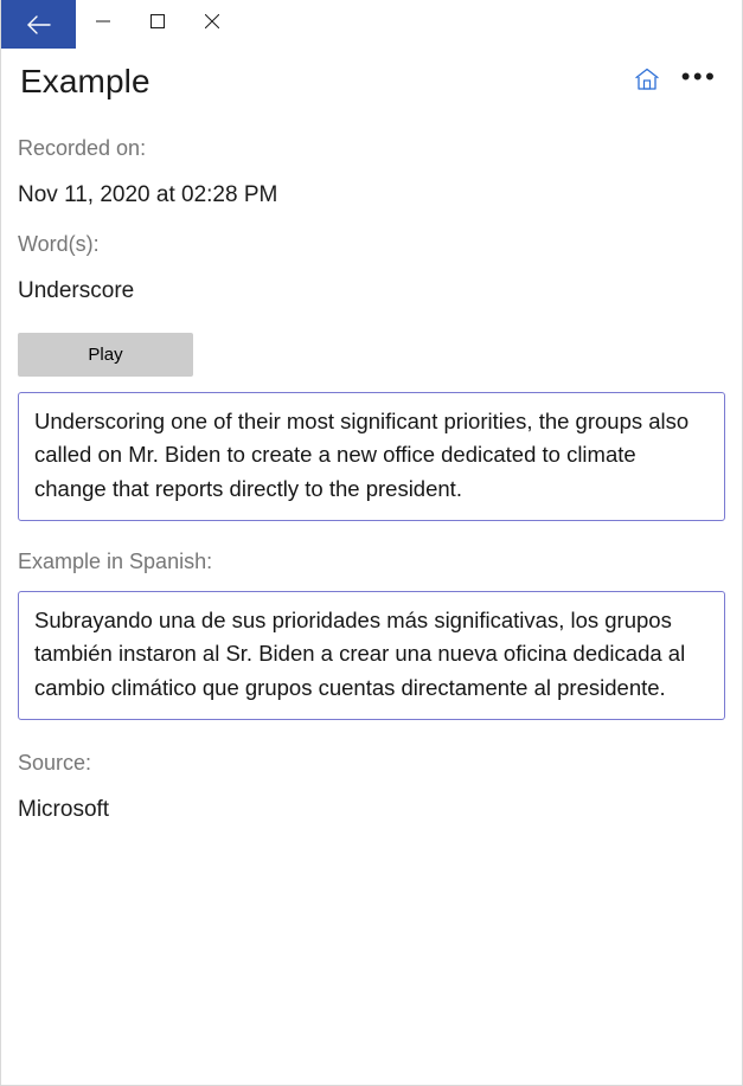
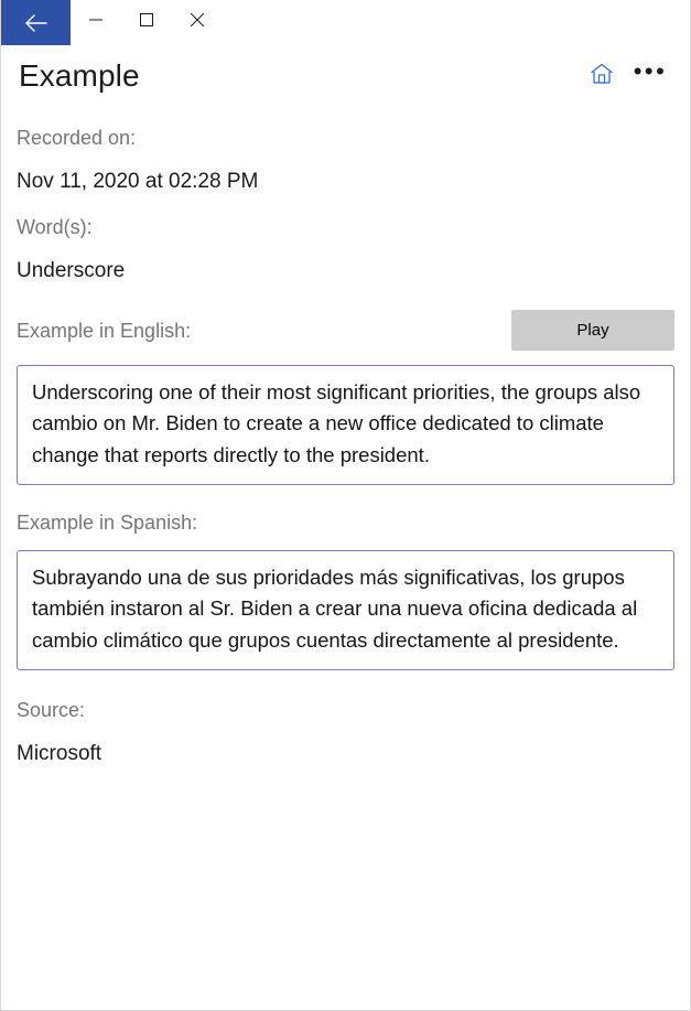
  Example
  •••
  Recorded on:
  Nov 11, 2020 at 02:28 PM
  Word(s):
  Underscore
+ Example in English:
  Play
- Underscoring one of their most significant priorities, the groups also called on Mr. Biden to create a new office dedicated to climate change that reports directly to the president.
+ Underscoring one of their most significant priorities, the groups also cambio on Mr. Biden to create a new office dedicated to climate change that reports directly to the president.
  Example in Spanish:
  Subrayando una de sus prioridades más significativas, los grupos también instaron al Sr. Biden a crear una nueva oficina dedicada al cambio climático que grupos cuentas directamente al presidente.
  Source:
  Microsoft
